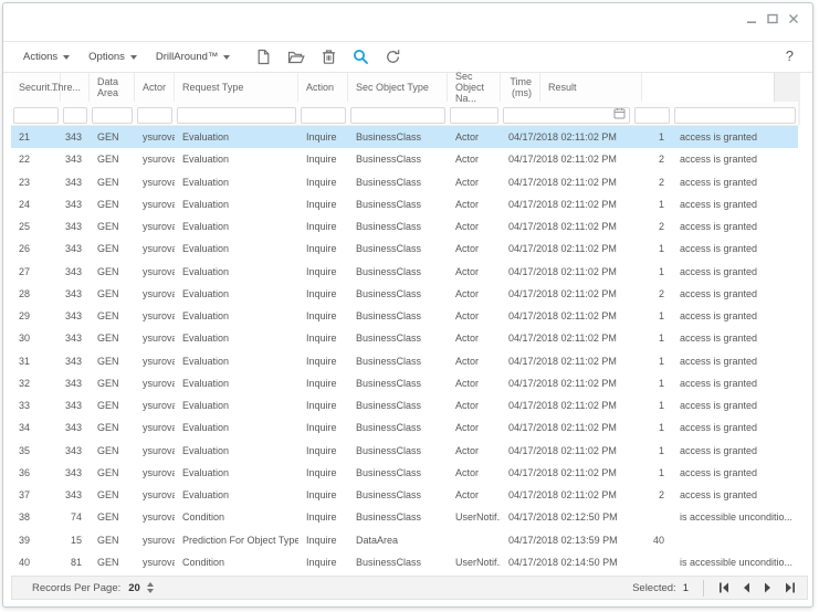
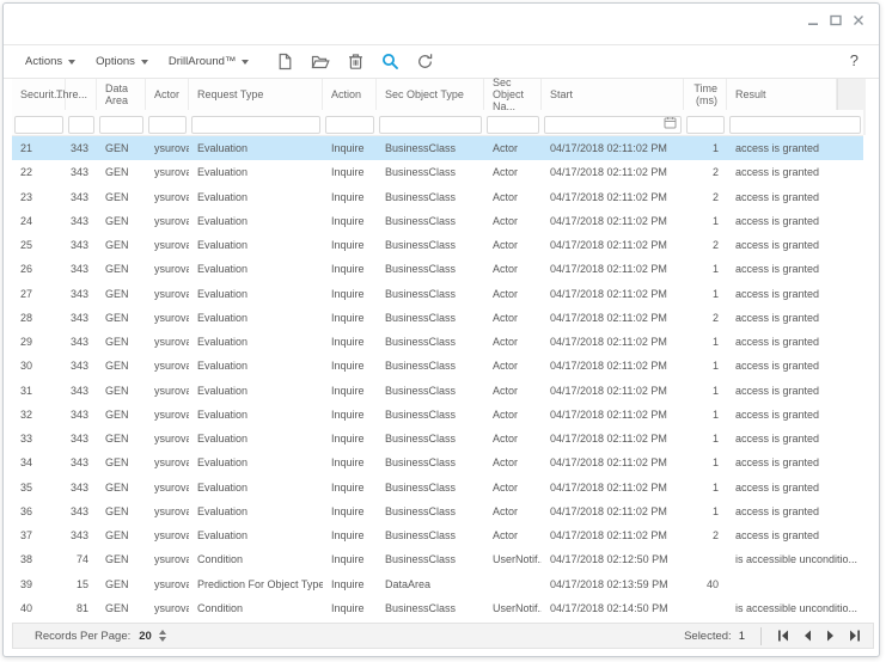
  Actions
  Options
  DrillAround™
  ?
  Securit...
  Thre...
  Data
  Area
  Actor
  Request Type
  Action
  Sec Object Type
  Sec
  Object Na...
+ Start
  Time
  (ms)
  Result
  21
  343
  GEN
  ysurov
  Evaluation
  Inquire
  BusinessClass
  Actor
  04/17/2018 02:11:02 PM
  1
  access is granted
  22
  343
  GEN
  ysurov
  Evaluation
  Inquire
  BusinessClass
  Actor
  04/17/2018 02:11:02 PM
  2
  access is granted
  23
  343
  GEN
  ysurov
  Evaluation
  Inquire
  BusinessClass
  Actor
  04/17/2018 02:11:02 PM
  2
  access is granted
  24
  343
  GEN
  ysurov
  Evaluation
  Inquire
  BusinessClass
  Actor
  04/17/2018 02:11:02 PM
  1
  access is granted
  25
  343
  GEN
  ysurov
  Evaluation
  Inquire
  BusinessClass
  Actor
  04/17/2018 02:11:02 PM
  2
  access is granted
  26
  343
  GEN
  ysurov
  Evaluation
  Inquire
  BusinessClass
  Actor
  04/17/2018 02:11:02 PM
  1
  access is granted
  27
  343
  GEN
  ysurov
  Evaluation
  Inquire
  BusinessClass
  Actor
  04/17/2018 02:11:02 PM
  1
  access is granted
  28
  343
  GEN
  ysurov
  Evaluation
  Inquire
  BusinessClass
  Actor
  04/17/2018 02:11:02 PM
  2
  access is granted
  29
  343
  GEN
  ysurov
  Evaluation
  Inquire
  BusinessClass
  Actor
  04/17/2018 02:11:02 PM
  1
  access is granted
  30
  343
  GEN
  ysurov
  Evaluation
  Inquire
  BusinessClass
  Actor
  04/17/2018 02:11:02 PM
  1
  access is granted
  31
  343
  GEN
  ysurov
  Evaluation
  Inquire
  BusinessClass
  Actor
  04/17/2018 02:11:02 PM
  1
  access is granted
  32
  343
  GEN
  ysurov
  Evaluation
  Inquire
  BusinessClass
  Actor
  04/17/2018 02:11:02 PM
  1
  access is granted
  33
  343
  GEN
  ysurov
  Evaluation
  Inquire
  BusinessClass
  Actor
  04/17/2018 02:11:02 PM
  1
  access is granted
  34
  343
  GEN
  ysurov
  Evaluation
  Inquire
  BusinessClass
  Actor
  04/17/2018 02:11:02 PM
  1
  access is granted
  35
  343
  GEN
  ysurov
  Evaluation
  Inquire
  BusinessClass
  Actor
  04/17/2018 02:11:02 PM
  1
  access is granted
  36
  343
  GEN
  ysurov
  Evaluation
  Inquire
  BusinessClass
  Actor
  04/17/2018 02:11:02 PM
  1
  access is granted
  37
  343
  GEN
  ysurov
  Evaluation
  Inquire
  BusinessClass
  Actor
  04/17/2018 02:11:02 PM
  2
  access is granted
  38
  74
  GEN
  ysurov
  Condition
  Inquire
  BusinessClass
  UserNotif.
  04/17/2018 02:12:50 PM
  is accessible unconditio...
  39
  15
  GEN
  ysurov
  Prediction For Object Type
  Inquire
  DataArea
  04/17/2018 02:13:59 PM
  40
  40
  81
  GEN
  ysurov
  Condition
  Inquire
  BusinessClass
  UserNotif.
  04/17/2018 02:14:50 PM
  is accessible unconditio...
  Records Per Page:
  20
  Selected:
  1
